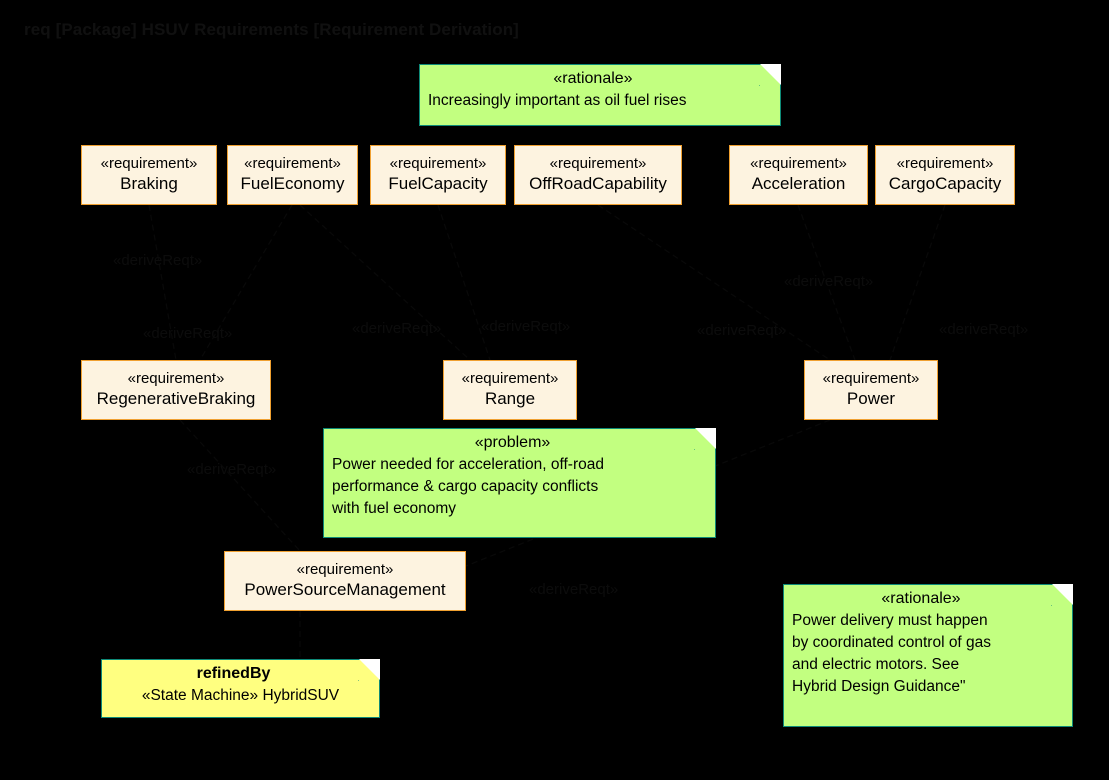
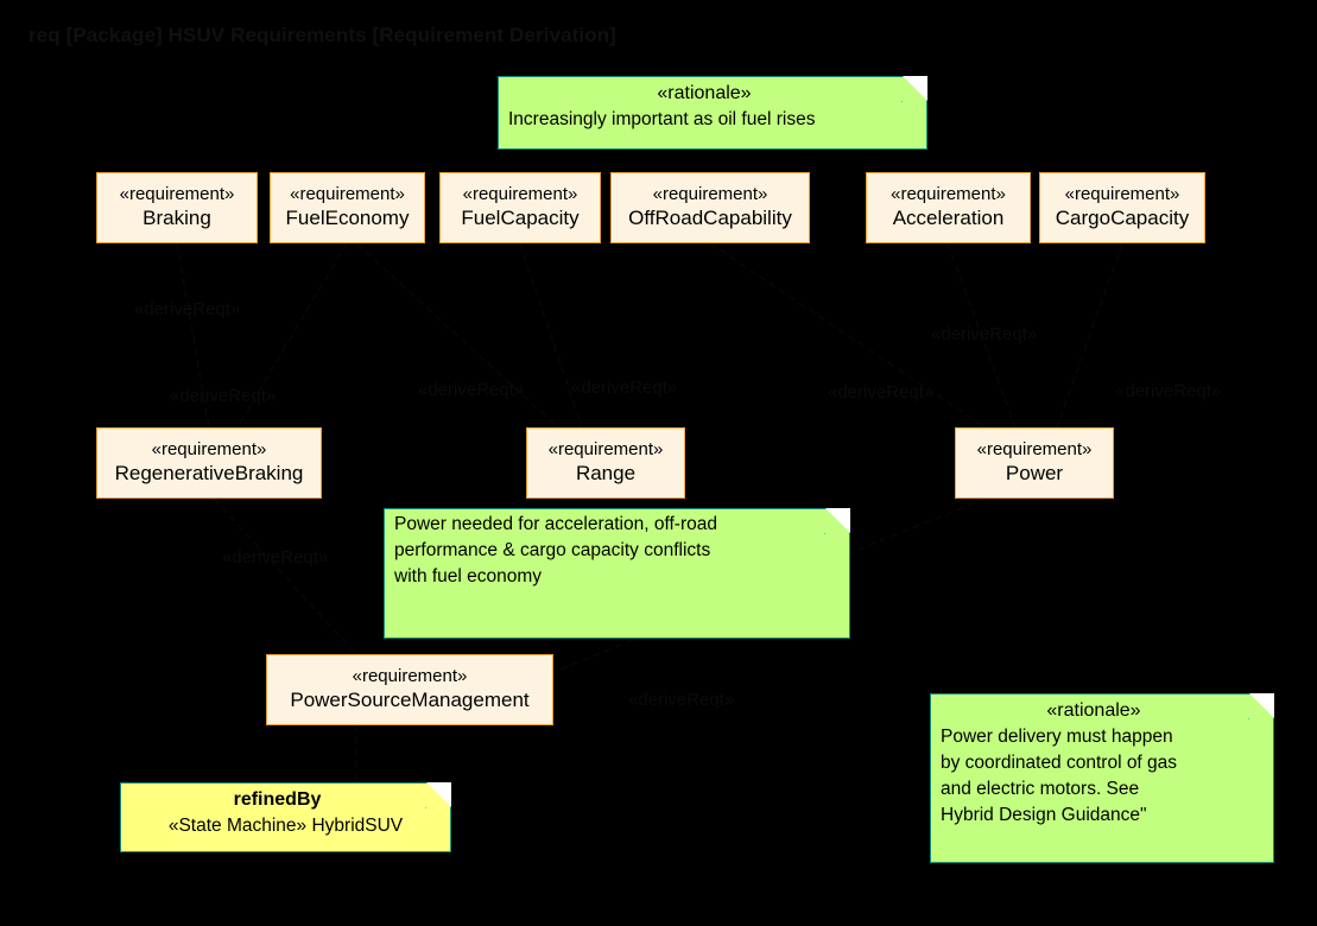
  «requirement»
  Braking
  «requirement»
  FuelEconomy
  «requirement»
  FuelCapacity
  «requirement»
  OffRoadCapability
  «requirement»
  Acceleration
  «requirement»
  CargoCapacity
  «requirement»
  RegenerativeBraking
  «requirement»
  Range
  «requirement»
  Power
  «requirement»
  PowerSourceManagement
  «rationale»
  Increasingly important as oil fuel rises
- «problem»
  Power needed for acceleration, off-road
  performance & cargo capacity conflicts
  with fuel economy
  «rationale»
  Power delivery must happen
  by coordinated control of gas
  and electric motors. See
  Hybrid Design Guidance"
  refinedBy
  «State Machine» HybridSUV
